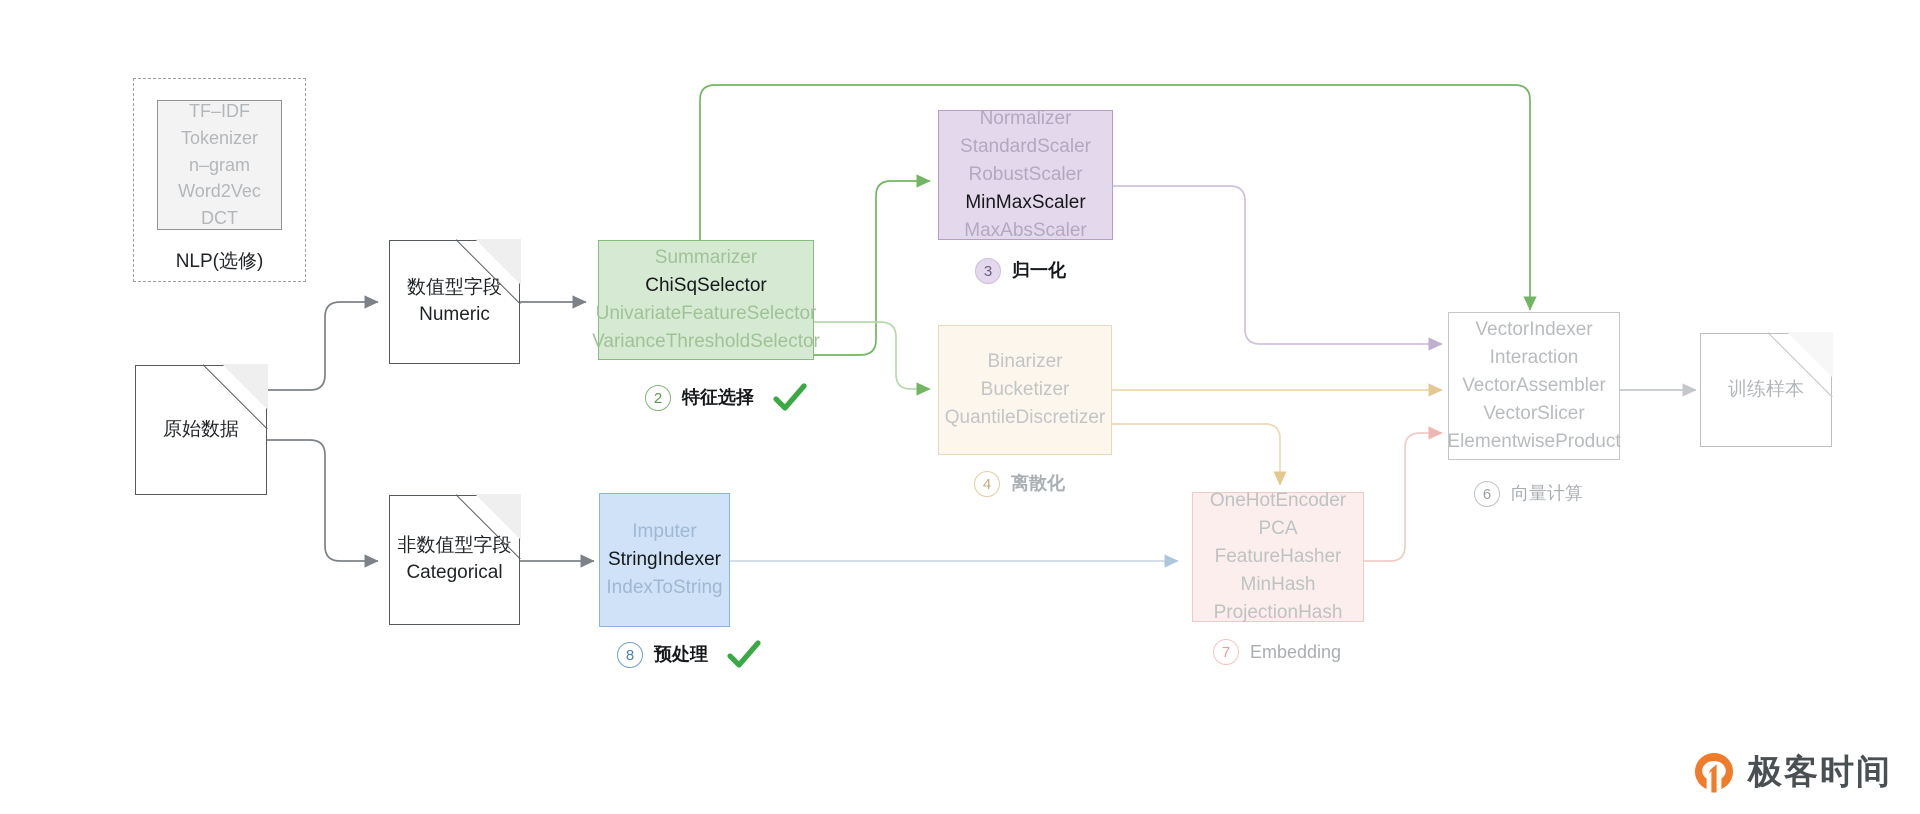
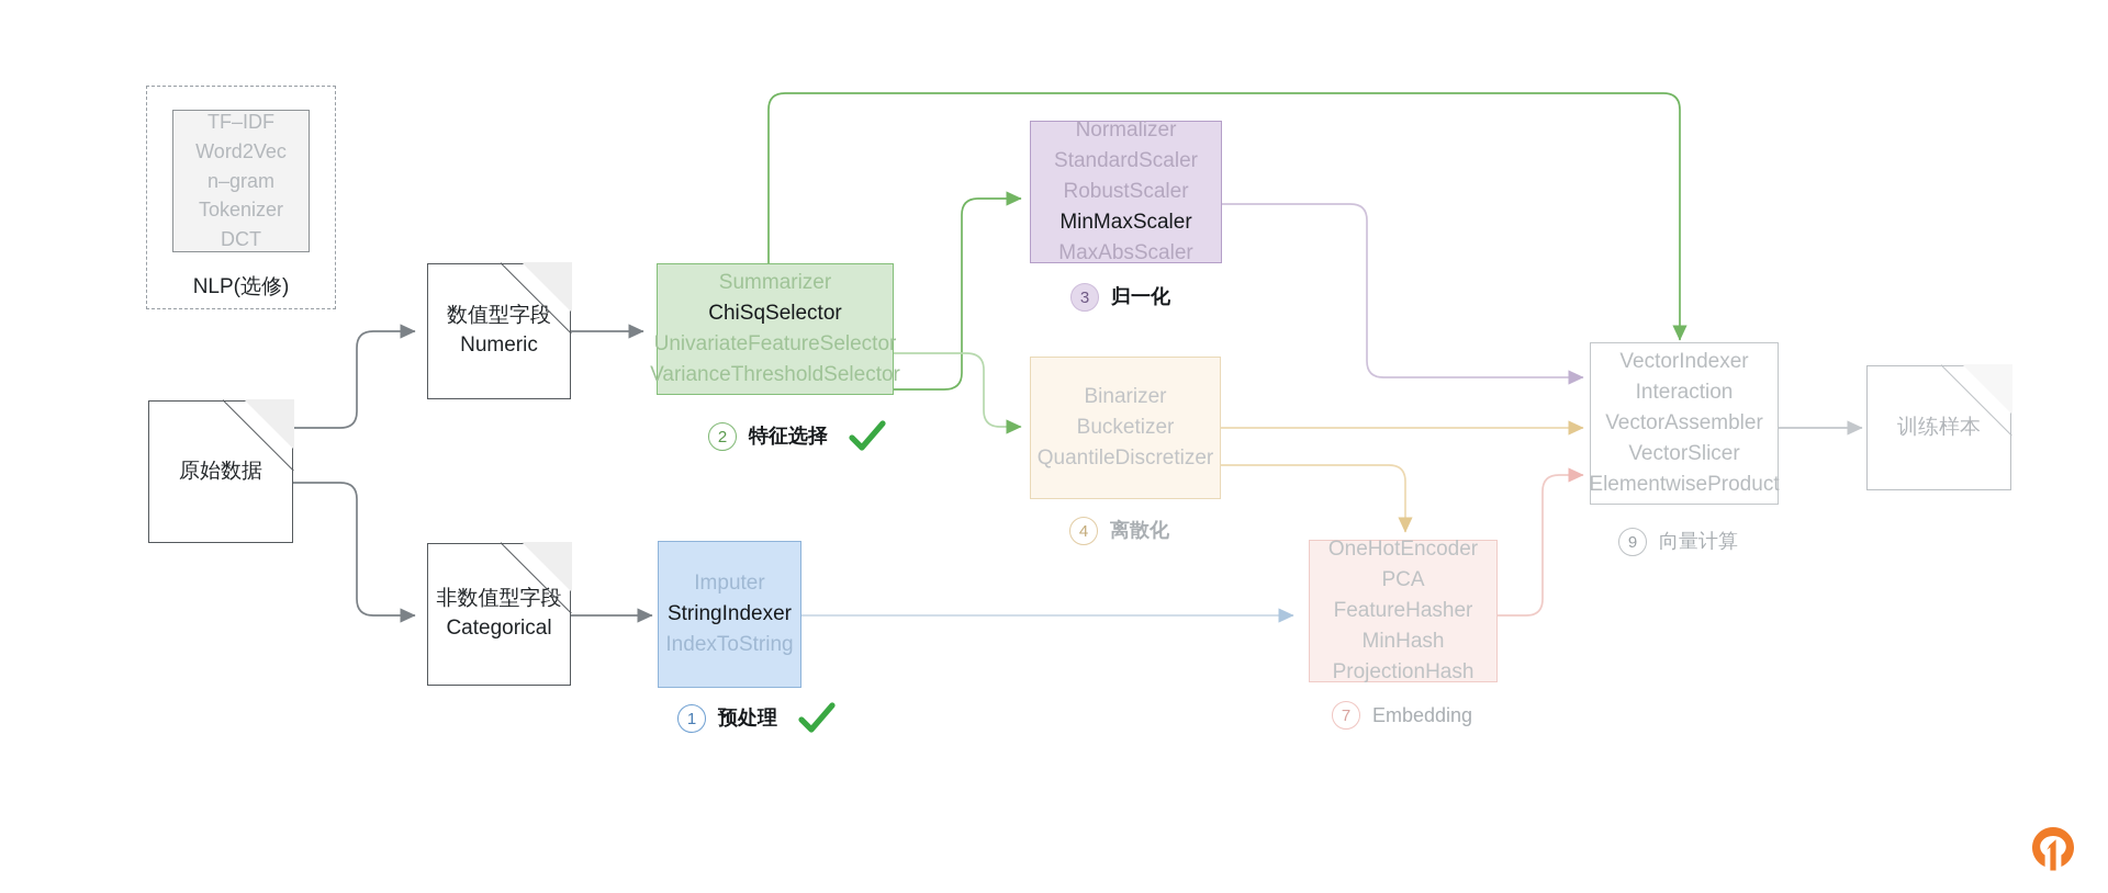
  TF–IDF
- Tokenizer
+ Word2Vec
  n–gram
- Word2Vec
+ Tokenizer
  DCT
  NLP(选修)
  原始数据
  数值型字段
  Numeric
  非数值型字段
  Categorical
  Summarizer
  ChiSqSelector
  UnivariateFeatureSelector
  VarianceThresholdSelector
  Normalizer
  StandardScaler
  RobustScaler
  MinMaxScaler
  MaxAbsScaler
  Binarizer
  Bucketizer
  QuantileDiscretizer
  Imputer
  StringIndexer
  IndexToString
  OneHotEncoder
  PCA
  FeatureHasher
  MinHash
  ProjectionHash
  VectorIndexer
  Interaction
  VectorAssembler
  VectorSlicer
  ElementwiseProduct
  训练样本
- 8
+ 1
  预处理
  2
  特征选择
  3
  归一化
  4
  离散化
  7
  Embedding
- 6
+ 9
  向量计算
- 极客时间
